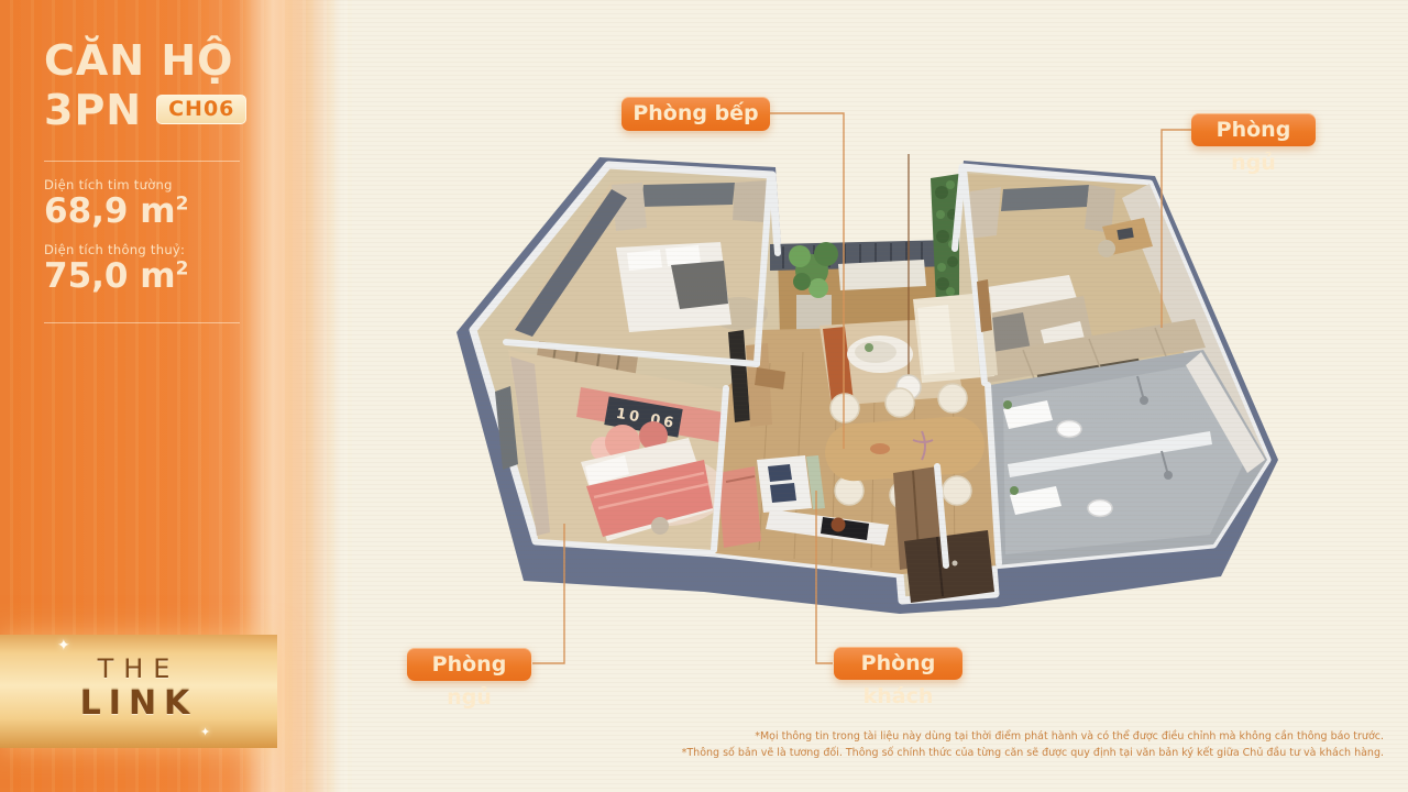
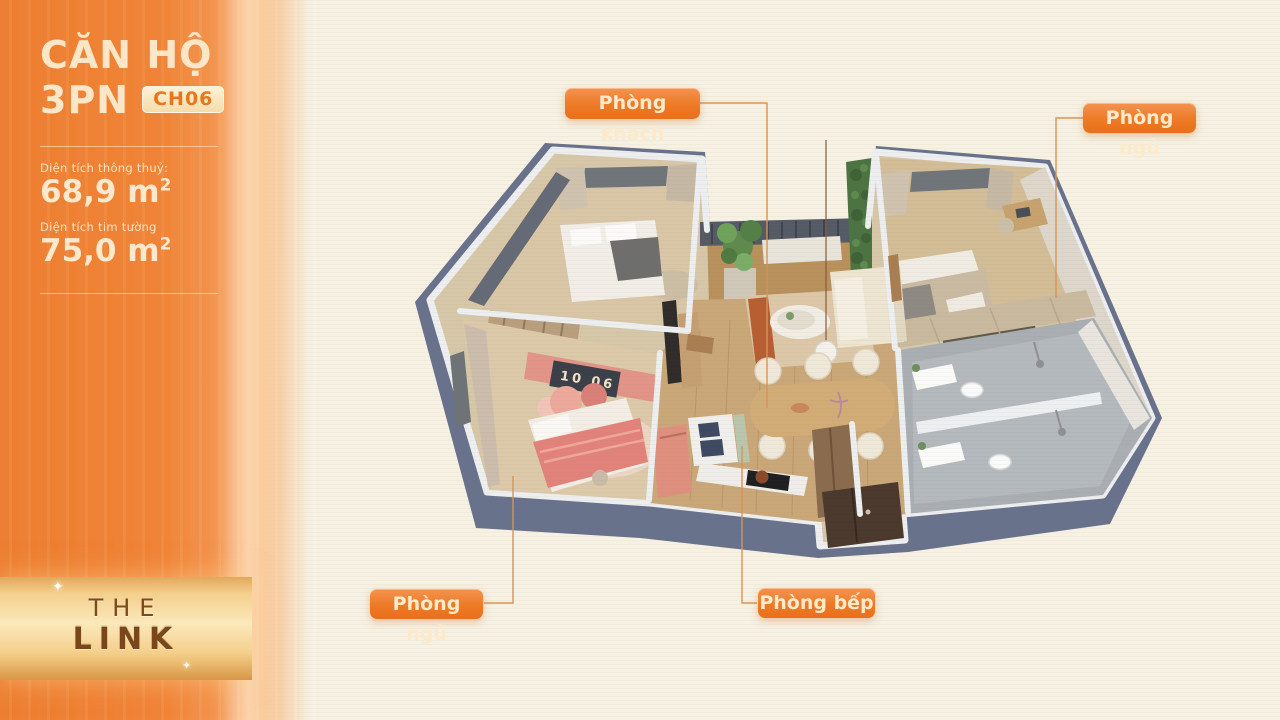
  CĂN HỘ
  3PN
  CH06
- Diện tích tim tường
+ Diện tích thông thuỷ:
  68,9 m2
- Diện tích thông thuỷ:
+ Diện tích tim tường
  75,0 m2
  ✦
  ✦
  THE
  LINK
- Phòng bếp
+ Phòng khách
  Phòng ngủ
  Phòng ngủ
- Phòng khách
+ Phòng bếp
- *Mọi thông tin trong tài liệu này dùng tại thời điểm phát hành và có thể được điều chỉnh mà không cần thông báo trước.
- *Thông số bản vẽ là tương đối. Thông số chính thức của từng căn sẽ được quy định tại văn bản ký kết giữa Chủ đầu tư và khách hàng.
